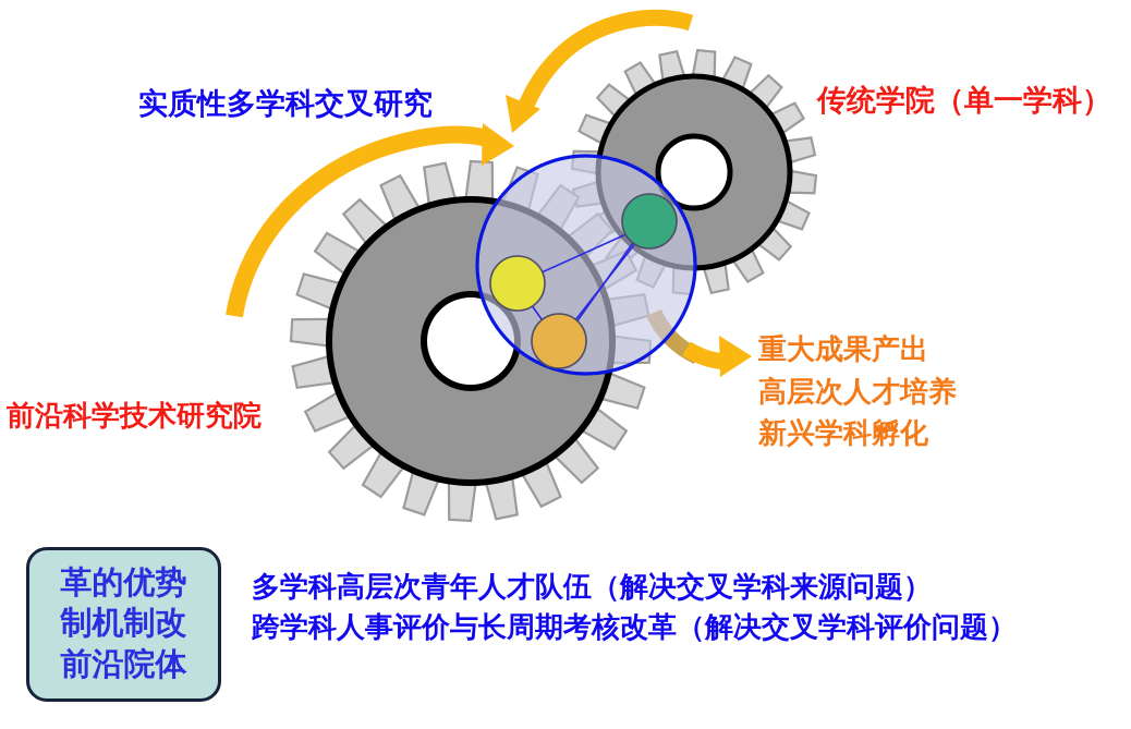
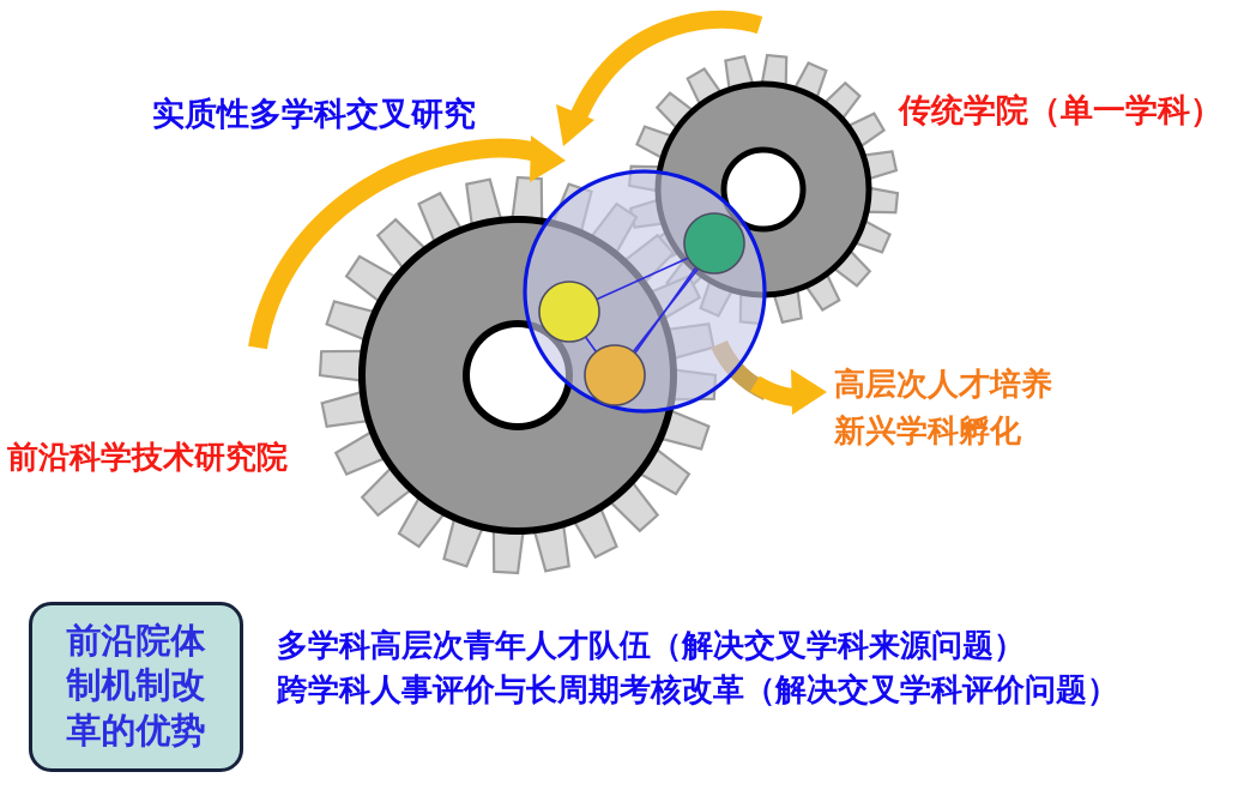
  实质性多学科交叉研究
  传统学院（单一学科）
  前沿科学技术研究院
- 重大成果产出
  高层次人才培养
  新兴学科孵化
- 革的优势
+ 前沿院体
  制机制改
- 前沿院体
+ 革的优势
  多学科高层次青年人才队伍（解决交叉学科来源问题）
  跨学科人事评价与长周期考核改革（解决交叉学科评价问题）
